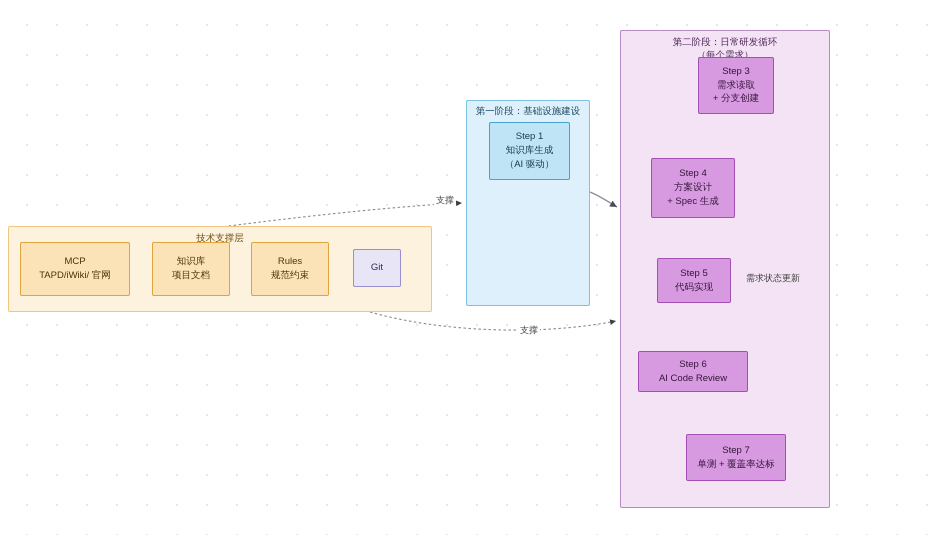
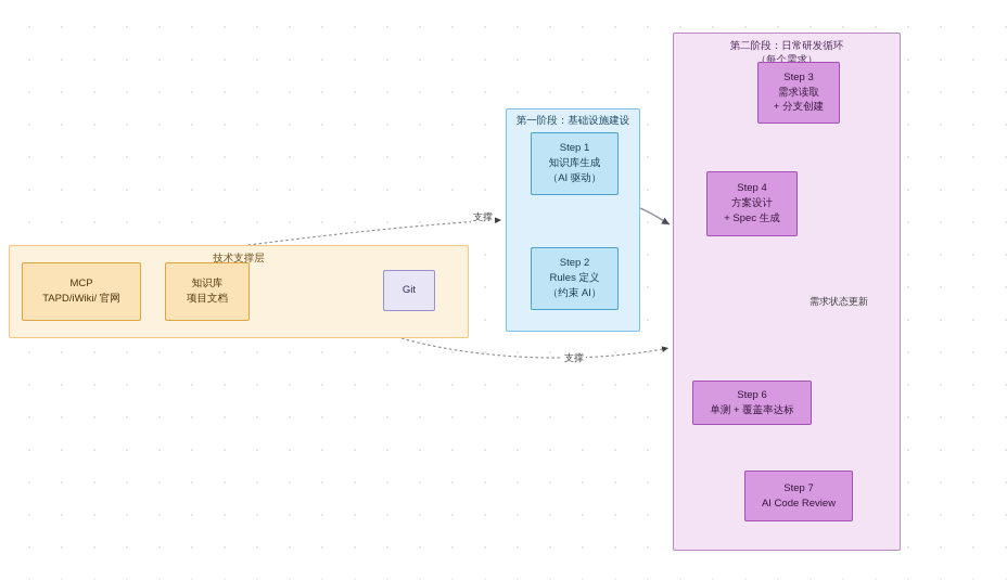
  技术支撑层
  MCP
  TAPD/iWiki/ 官网
  知识库
  项目文档
- Rules
- 规范约束
  Git
  第一阶段：基础设施建设
  Step 1
  知识库生成
  （AI 驱动）
+ Step 2
+ Rules 定义
+ （约束 AI）
  第二阶段：日常研发循环
  （每个需求）
  Step 3
  需求读取
  + 分支创建
  Step 4
  方案设计
  + Spec 生成
- Step 5
- 代码实现
  Step 6
- AI Code Review
+ 单测 + 覆盖率达标
  Step 7
- 单测 + 覆盖率达标
+ AI Code Review
  支撑
  支撑
  需求状态更新
